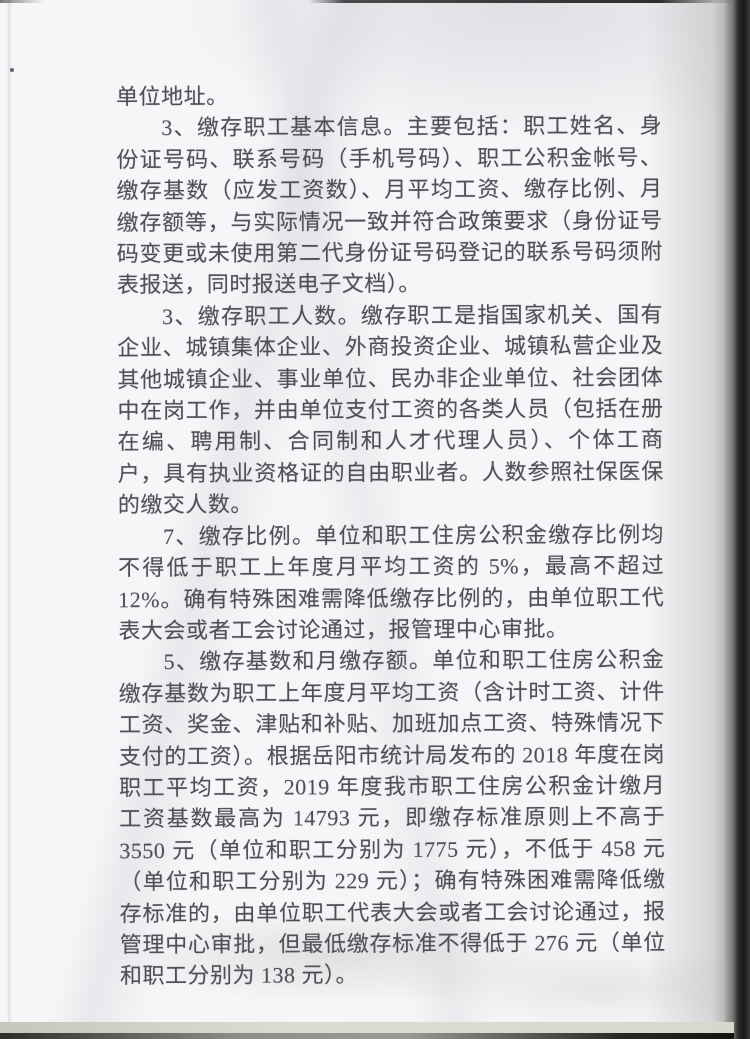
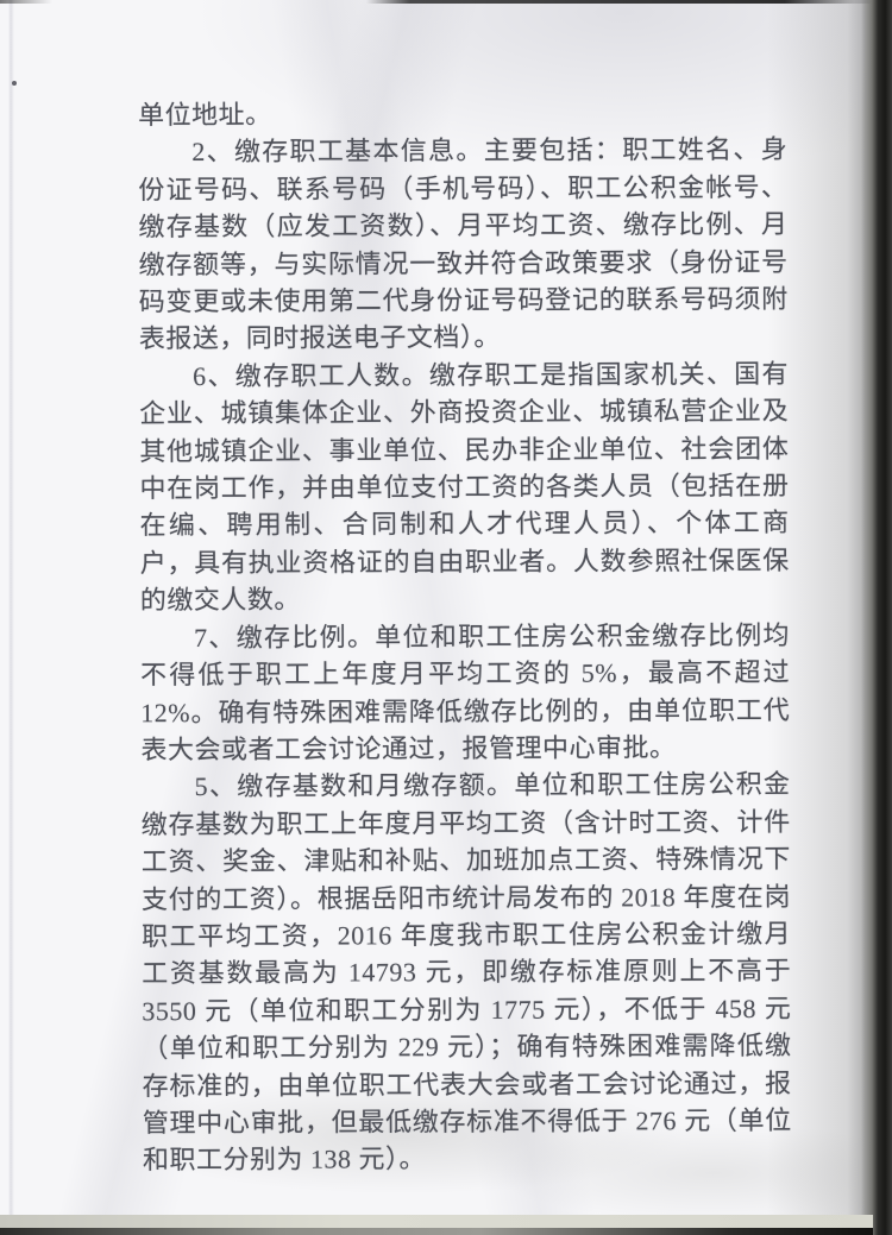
  单位地址。
- 3、缴存职工基本信息。主要包括：职工姓名、身份证号码、联系号码（手机号码）、职工公积金帐号、缴存基数（应发工资数）、月平均工资、缴存比例、月缴存额等，与实际情况一致并符合政策要求（身份证号码变更或未使用第二代身份证号码登记的联系号码须附表报送，同时报送电子文档）。
+ 2、缴存职工基本信息。主要包括：职工姓名、身份证号码、联系号码（手机号码）、职工公积金帐号、缴存基数（应发工资数）、月平均工资、缴存比例、月缴存额等，与实际情况一致并符合政策要求（身份证号码变更或未使用第二代身份证号码登记的联系号码须附表报送，同时报送电子文档）。
- 3、缴存职工人数。缴存职工是指国家机关、国有企业、城镇集体企业、外商投资企业、城镇私营企业及其他城镇企业、事业单位、民办非企业单位、社会团体中在岗工作，并由单位支付工资的各类人员（包括在册在编、聘用制、合同制和人才代理人员）、个体工商户，具有执业资格证的自由职业者。人数参照社保医保的缴交人数。
+ 6、缴存职工人数。缴存职工是指国家机关、国有企业、城镇集体企业、外商投资企业、城镇私营企业及其他城镇企业、事业单位、民办非企业单位、社会团体中在岗工作，并由单位支付工资的各类人员（包括在册在编、聘用制、合同制和人才代理人员）、个体工商户，具有执业资格证的自由职业者。人数参照社保医保的缴交人数。
  7、缴存比例。单位和职工住房公积金缴存比例均不得低于职工上年度月平均工资的 5%，最高不超过 12%。确有特殊困难需降低缴存比例的，由单位职工代表大会或者工会讨论通过，报管理中心审批。
- 5、缴存基数和月缴存额。单位和职工住房公积金缴存基数为职工上年度月平均工资（含计时工资、计件工资、奖金、津贴和补贴、加班加点工资、特殊情况下支付的工资）。根据岳阳市统计局发布的 2018 年度在岗职工平均工资，2019 年度我市职工住房公积金计缴月工资基数最高为 14793 元，即缴存标准原则上不高于 3550 元（单位和职工分别为 1775 元），不低于 458 元（单位和职工分别为 229 元）；确有特殊困难需降低缴存标准的，由单位职工代表大会或者工会讨论通过，报管理中心审批，但最低缴存标准不得低于 276 元（单位和职工分别为 138 元）。
+ 5、缴存基数和月缴存额。单位和职工住房公积金缴存基数为职工上年度月平均工资（含计时工资、计件工资、奖金、津贴和补贴、加班加点工资、特殊情况下支付的工资）。根据岳阳市统计局发布的 2018 年度在岗职工平均工资，2016 年度我市职工住房公积金计缴月工资基数最高为 14793 元，即缴存标准原则上不高于 3550 元（单位和职工分别为 1775 元），不低于 458 元（单位和职工分别为 229 元）；确有特殊困难需降低缴存标准的，由单位职工代表大会或者工会讨论通过，报管理中心审批，但最低缴存标准不得低于 276 元（单位和职工分别为 138 元）。
